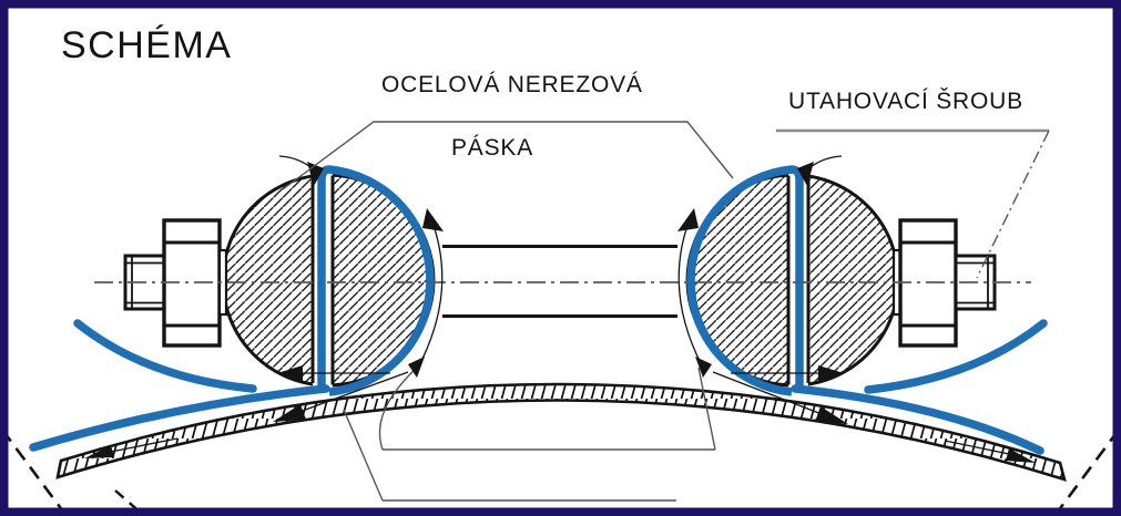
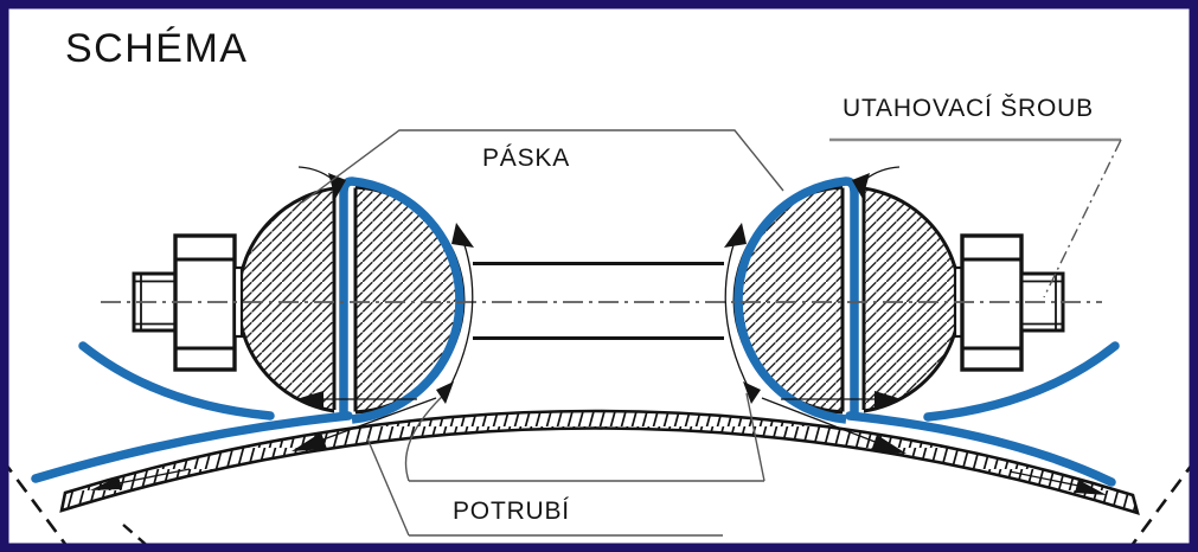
  SCHÉMA
- OCELOVÁ NEREZOVÁ
  PÁSKA
  UTAHOVACÍ ŠROUB
+ POTRUBÍ
